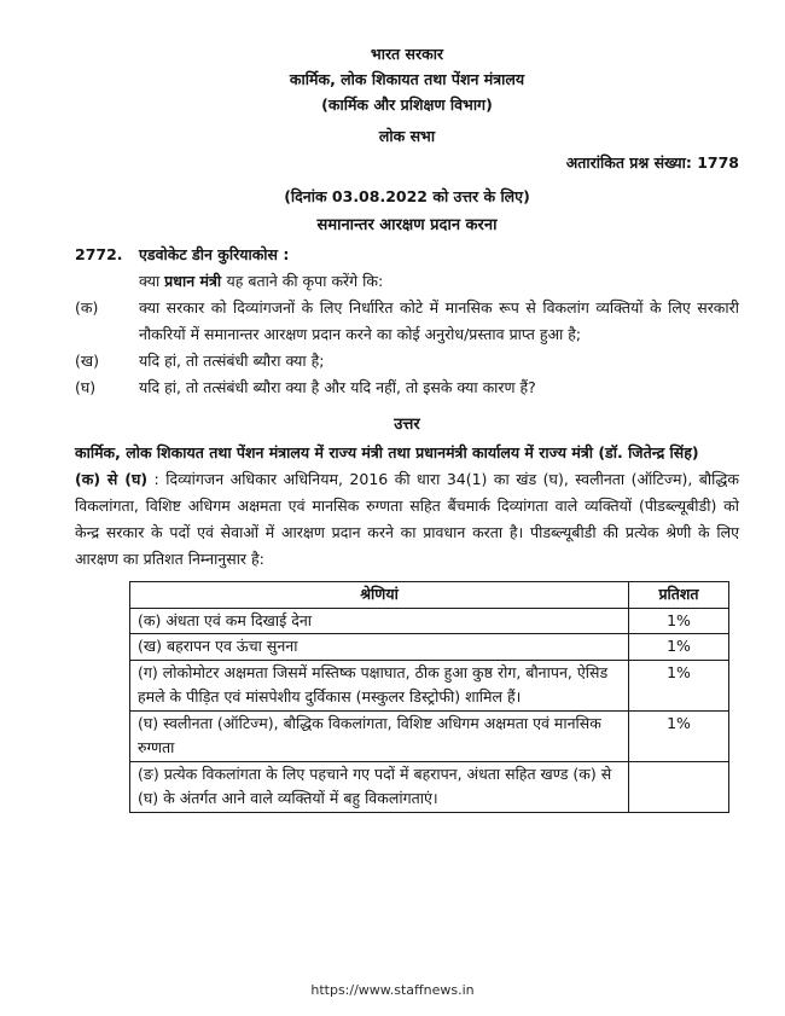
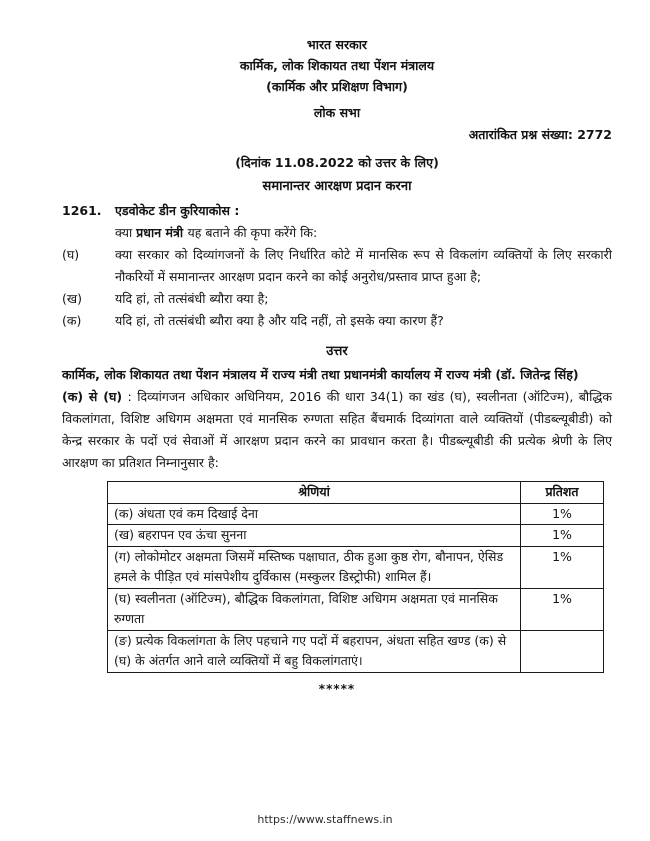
  भारत सरकार
  कार्मिक, लोक शिकायत तथा पेंशन मंत्रालय
  (कार्मिक और प्रशिक्षण विभाग)
  लोक सभा
- अतारांकित प्रश्न संख्या: 1778
+ अतारांकित प्रश्न संख्या: 2772
- (दिनांक 03.08.2022 को उत्तर के लिए)
+ (दिनांक 11.08.2022 को उत्तर के लिए)
  समानान्तर आरक्षण प्रदान करना
- 2772.
+ 1261.
  एडवोकेट डीन कुरियाकोस :
  क्या प्रधान मंत्री यह बताने की कृपा करेंगे कि:
- (क)
+ (घ)
  क्या सरकार को दिव्यांगजनों के लिए निर्धारित कोटे में मानसिक रूप से विकलांग व्यक्तियों के लिए सरकारी नौकरियों में समानान्तर आरक्षण प्रदान करने का कोई अनुरोध/प्रस्ताव प्राप्त हुआ है;
  (ख)
  यदि हां, तो तत्संबंधी ब्यौरा क्या है;
- (घ)
+ (क)
  यदि हां, तो तत्संबंधी ब्यौरा क्या है और यदि नहीं, तो इसके क्या कारण हैं?
  उत्तर
  कार्मिक, लोक शिकायत तथा पेंशन मंत्रालय में राज्य मंत्री तथा प्रधानमंत्री कार्यालय में राज्य मंत्री (डॉ. जितेन्द्र सिंह)
  (क) से (घ) : दिव्यांगजन अधिकार अधिनियम, 2016 की धारा 34(1) का खंड (घ), स्वलीनता (ऑटिज्म), बौद्धिक विकलांगता, विशिष्ट अधिगम अक्षमता एवं मानसिक रुग्णता सहित बैंचमार्क दिव्यांगता वाले व्यक्तियों (पीडब्ल्यूबीडी) को केन्द्र सरकार के पदों एवं सेवाओं में आरक्षण प्रदान करने का प्रावधान करता है। पीडब्ल्यूबीडी की प्रत्येक श्रेणी के लिए आरक्षण का प्रतिशत निम्नानुसार है:
  श्रेणियां	प्रतिशत
  (क) अंधता एवं कम दिखाई देना	1%
  (ख) बहरापन एव ऊंचा सुनना	1%
  (ग) लोकोमोटर अक्षमता जिसमें मस्तिष्क पक्षाघात, ठीक हुआ कुष्ठ रोग, बौनापन, ऐसिड हमले के पीड़ित एवं मांसपेशीय दुर्विकास (मस्कुलर डिस्ट्रोफी) शामिल हैं।	1%
  (घ) स्वलीनता (ऑटिज्म), बौद्धिक विकलांगता, विशिष्ट अधिगम अक्षमता एवं मानसिक रुग्णता	1%
  (ङ) प्रत्येक विकलांगता के लिए पहचाने गए पदों में बहरापन, अंधता सहित खण्ड (क) से (घ) के अंतर्गत आने वाले व्यक्तियों में बहु विकलांगताएं।
+ *****
  https://www.staffnews.in
